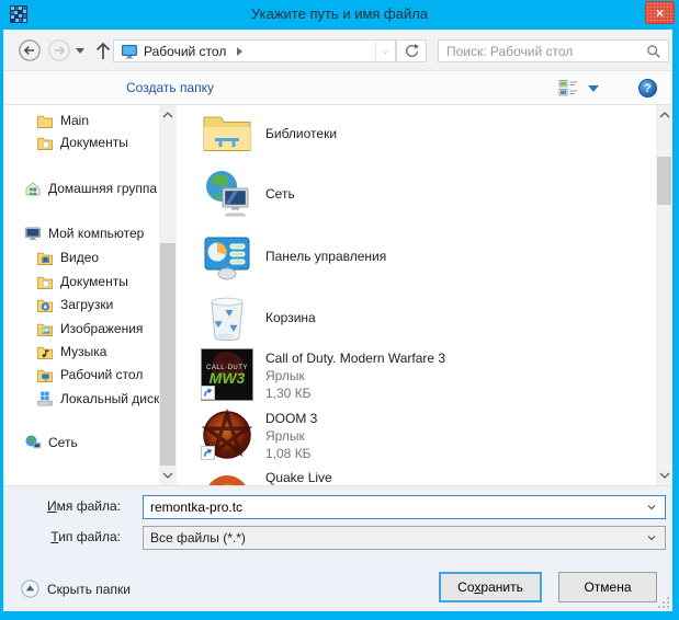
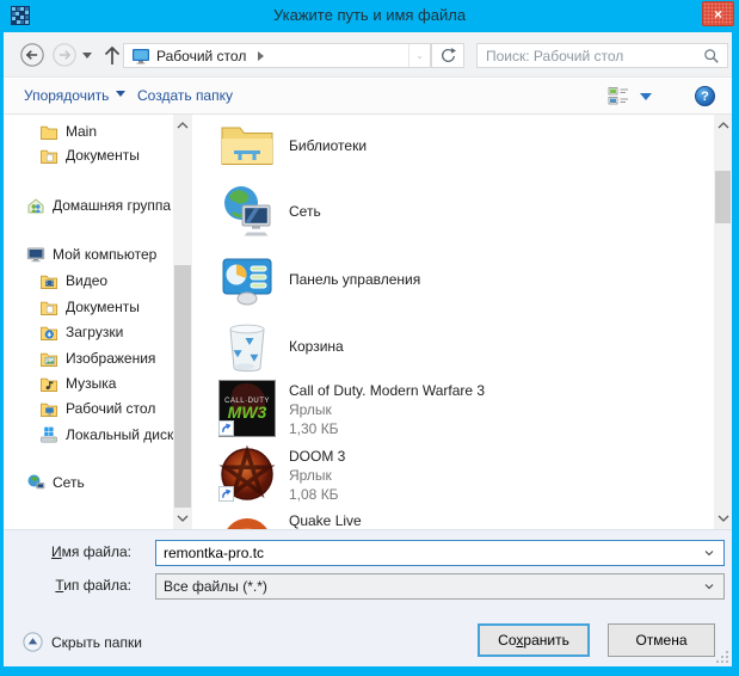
  Укажите путь и имя файла
  ×
  Рабочий стол
  Поиск: Рабочий стол
+ Упорядочить
  Создать папку
  ?
  Main
  Документы
  Домашняя группа
  Мой компьютер
  Видео
  Документы
  Загрузки
  Изображения
  Музыка
  Рабочий стол
  Локальный диск
  Сеть
  Библиотеки
  Сеть
  Панель управления
  Корзина
  MW3
  Call of Duty. Modern Warfare 3
  Ярлык
  1,30 КБ
  DOOM 3
  Ярлык
  1,08 КБ
  Quake Live
  Имя файла:
  remontka-pro.tc
  Тип файла:
  Все файлы (*.*)
  Скрыть папки
  Сохранить
  Отмена
